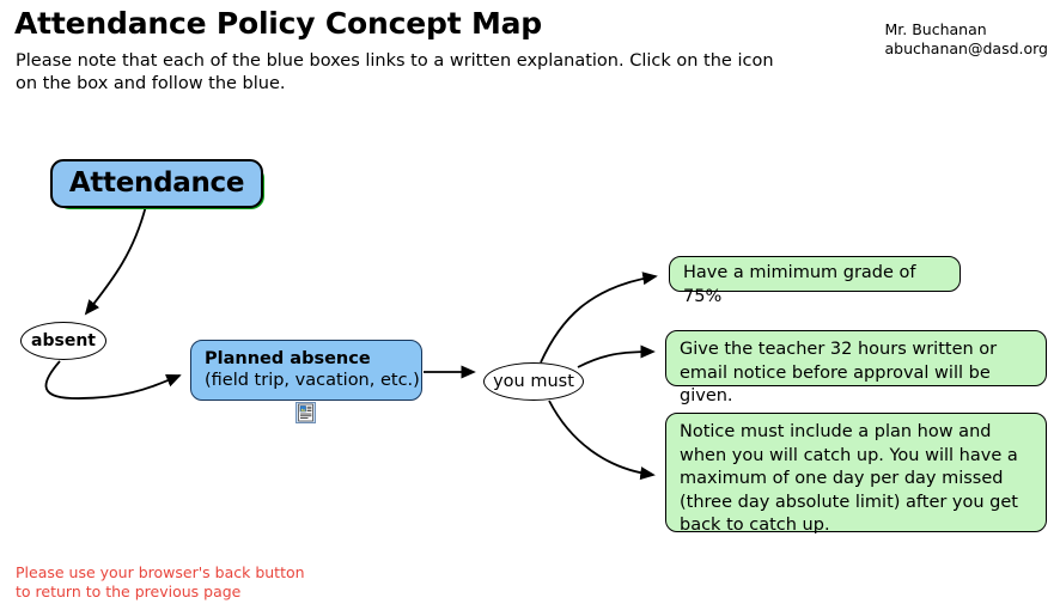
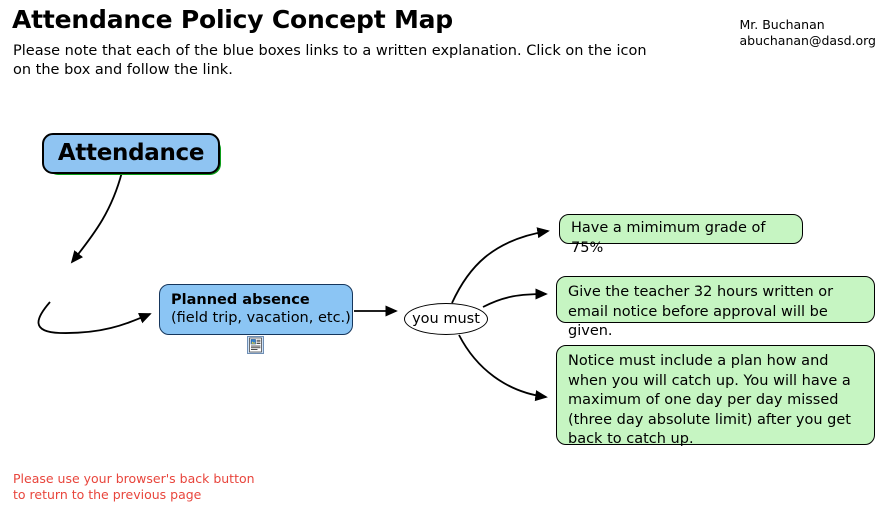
  Attendance Policy Concept Map
- Please note that each of the blue boxes links to a written explanation. Click on the icon on the box and follow the blue.
+ Please note that each of the blue boxes links to a written explanation. Click on the icon on the box and follow the link.
  Mr. Buchanan
  abuchanan@dasd.org
  Attendance
- absent
  Planned absence
  (field trip, vacation, etc.)
  you must
  Have a mimimum grade of 75%
  Give the teacher 32 hours written or email notice before approval will be given.
  Notice must include a plan how and when you will catch up. You will have a maximum of one day per day missed (three day absolute limit) after you get back to catch up.
  Please use your browser's back button
  to return to the previous page
